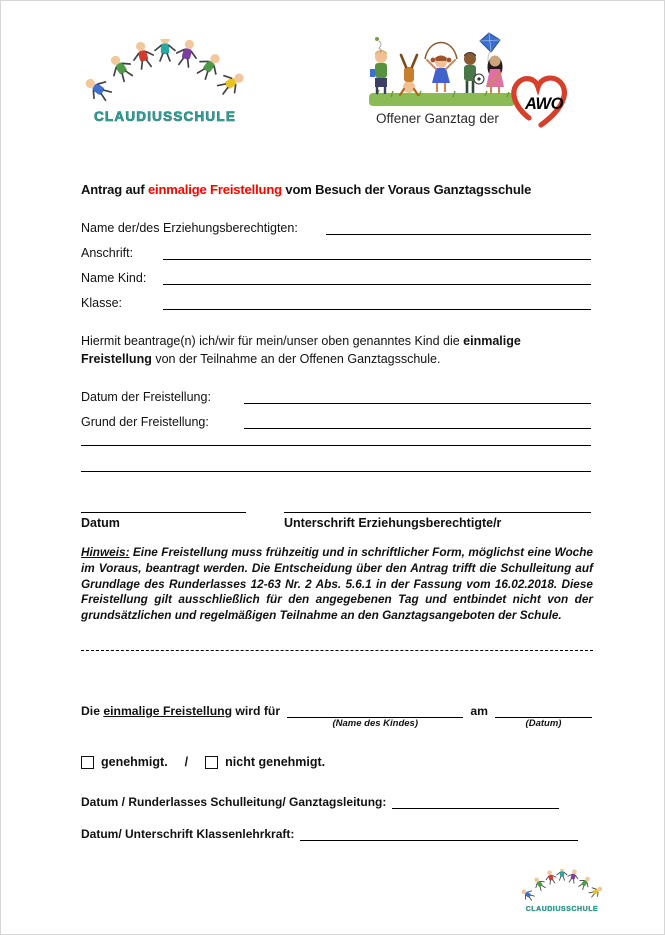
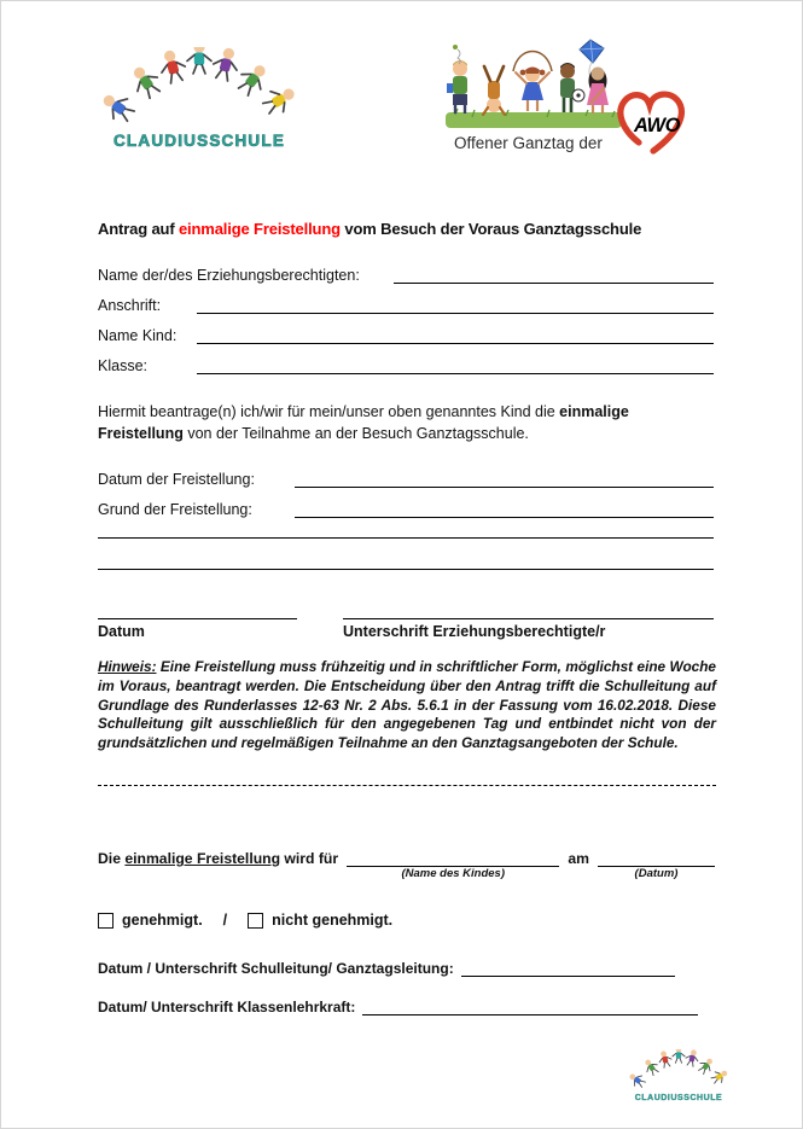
  Offener Ganztag der
  AWO
  Antrag auf einmalige Freistellung vom Besuch der Voraus Ganztagsschule
  Name der/des Erziehungsberechtigten:
  Anschrift:
  Name Kind:
  Klasse:
- Hiermit beantrage(n) ich/wir für mein/unser oben genanntes Kind die einmalige Freistellung von der Teilnahme an der Offenen Ganztagsschule.
+ Hiermit beantrage(n) ich/wir für mein/unser oben genanntes Kind die einmalige Freistellung von der Teilnahme an der Besuch Ganztagsschule.
  Datum der Freistellung:
  Grund der Freistellung:
  Datum
  Unterschrift Erziehungsberechtigte/r
- Hinweis: Eine Freistellung muss frühzeitig und in schriftlicher Form, möglichst eine Woche im Voraus, beantragt werden. Die Entscheidung über den Antrag trifft die Schulleitung auf Grundlage des Runderlasses 12-63 Nr. 2 Abs. 5.6.1 in der Fassung vom 16.02.2018. Diese Freistellung gilt ausschließlich für den angegebenen Tag und entbindet nicht von der grundsätzlichen und regelmäßigen Teilnahme an den Ganztagsangeboten der Schule.
+ Hinweis: Eine Freistellung muss frühzeitig und in schriftlicher Form, möglichst eine Woche im Voraus, beantragt werden. Die Entscheidung über den Antrag trifft die Schulleitung auf Grundlage des Runderlasses 12-63 Nr. 2 Abs. 5.6.1 in der Fassung vom 16.02.2018. Diese Schulleitung gilt ausschließlich für den angegebenen Tag und entbindet nicht von der grundsätzlichen und regelmäßigen Teilnahme an den Ganztagsangeboten der Schule.
  Die
  einmalige Freistellung
  wird für
  (Name des Kindes)
  am
  (Datum)
  genehmigt.
  /
  nicht genehmigt.
- Datum / Runderlasses Schulleitung/ Ganztagsleitung:
+ Datum / Unterschrift Schulleitung/ Ganztagsleitung:
  Datum/ Unterschrift Klassenlehrkraft:
